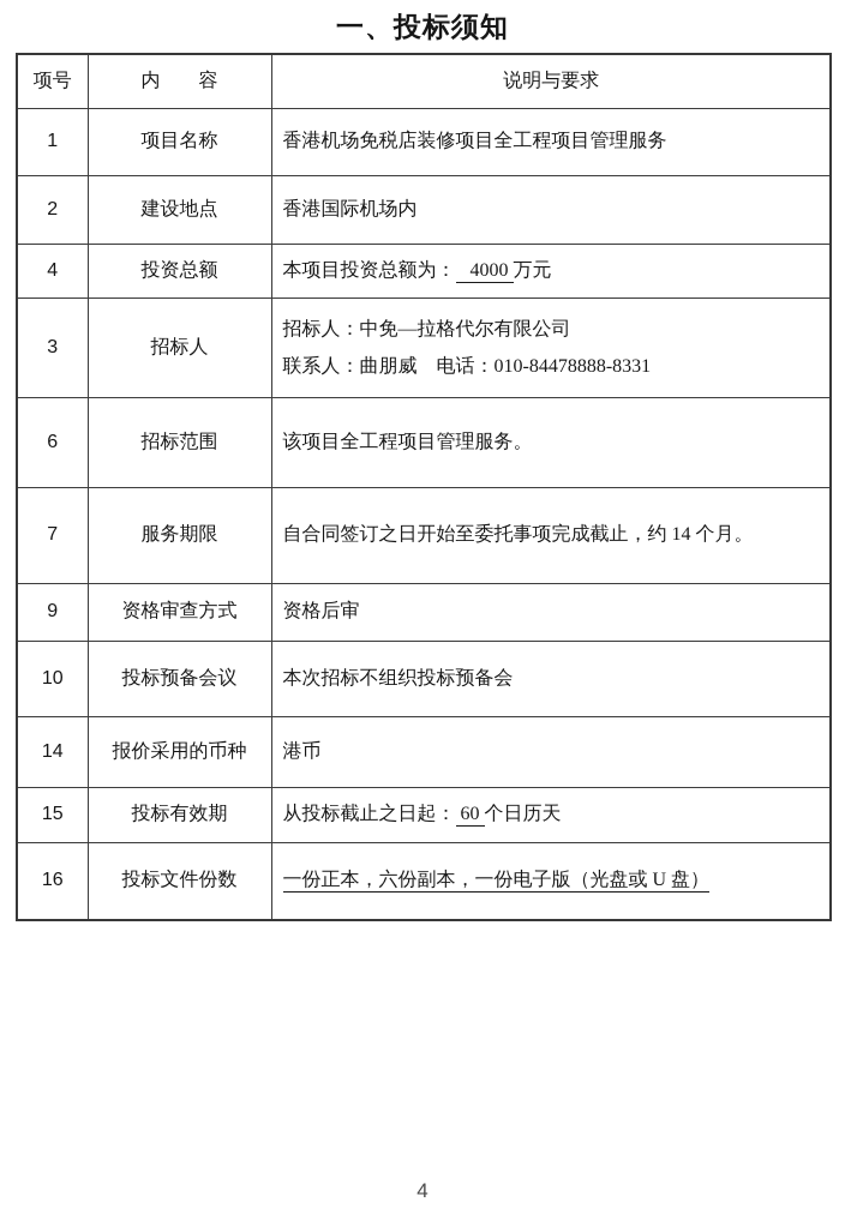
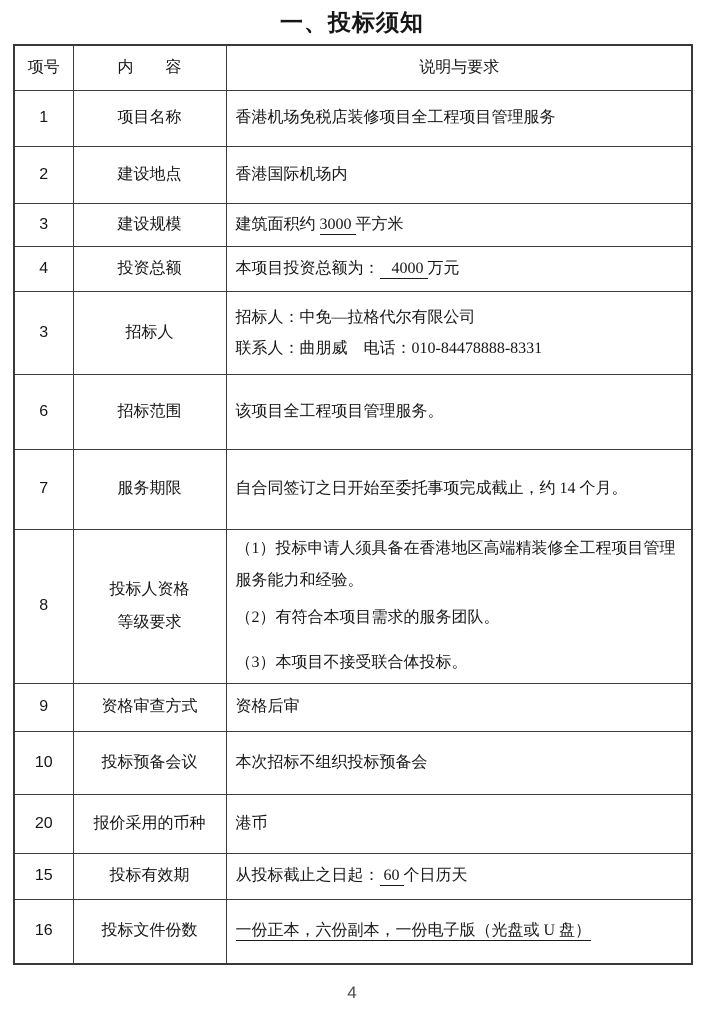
  一、投标须知
  项号	内 容	说明与要求
  1	项目名称	香港机场免税店装修项目全工程项目管理服务
  2	建设地点	香港国际机场内
+ 3	建设规模	建筑面积约 3000 平方米
  4	投资总额	本项目投资总额为： 4000 万元
  3	招标人	招标人：中免—拉格代尔有限公司 联系人：曲朋威 电话：010-84478888-8331
  6	招标范围	该项目全工程项目管理服务。
  7	服务期限	自合同签订之日开始至委托事项完成截止，约 14 个月。
+ 8	投标人资格 等级要求	（1）投标申请人须具备在香港地区高端精装修全工程项目管理服务能力和经验。 （2）有符合本项目需求的服务团队。 （3）本项目不接受联合体投标。
  9	资格审查方式	资格后审
  10	投标预备会议	本次招标不组织投标预备会
- 14	报价采用的币种	港币
+ 20	报价采用的币种	港币
  15	投标有效期	从投标截止之日起： 60 个日历天
  16	投标文件份数	一份正本，六份副本，一份电子版（光盘或 U 盘）
  4
